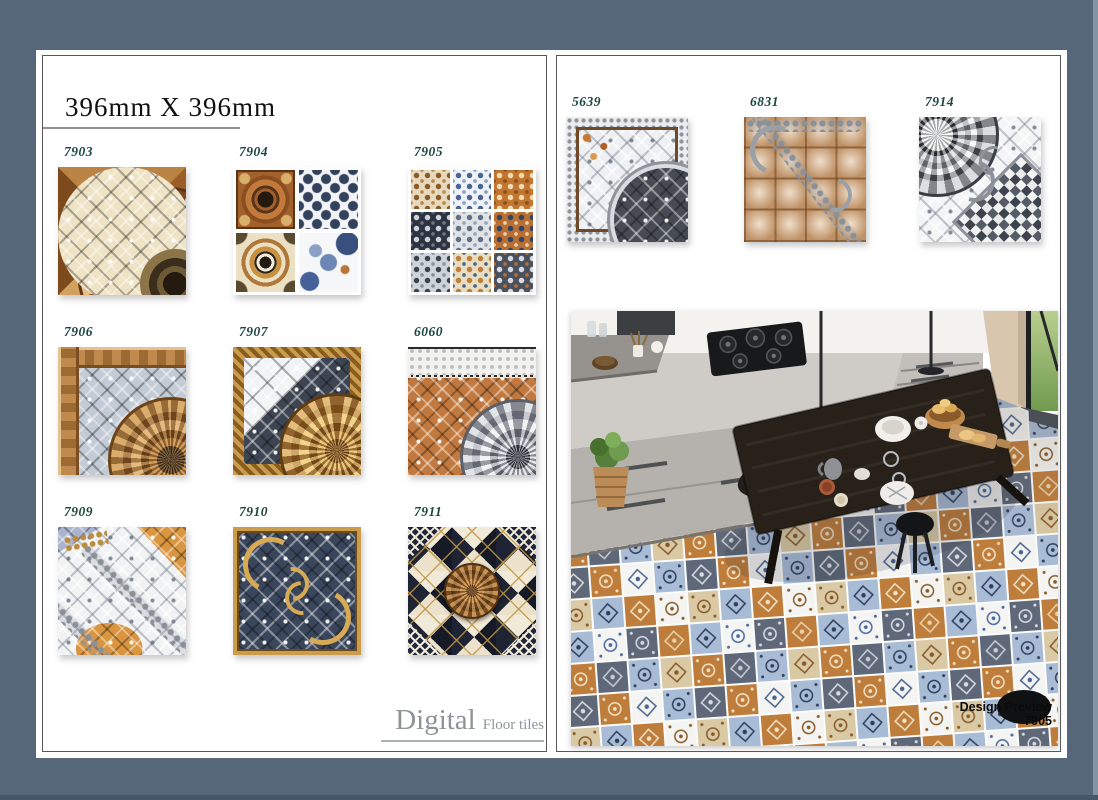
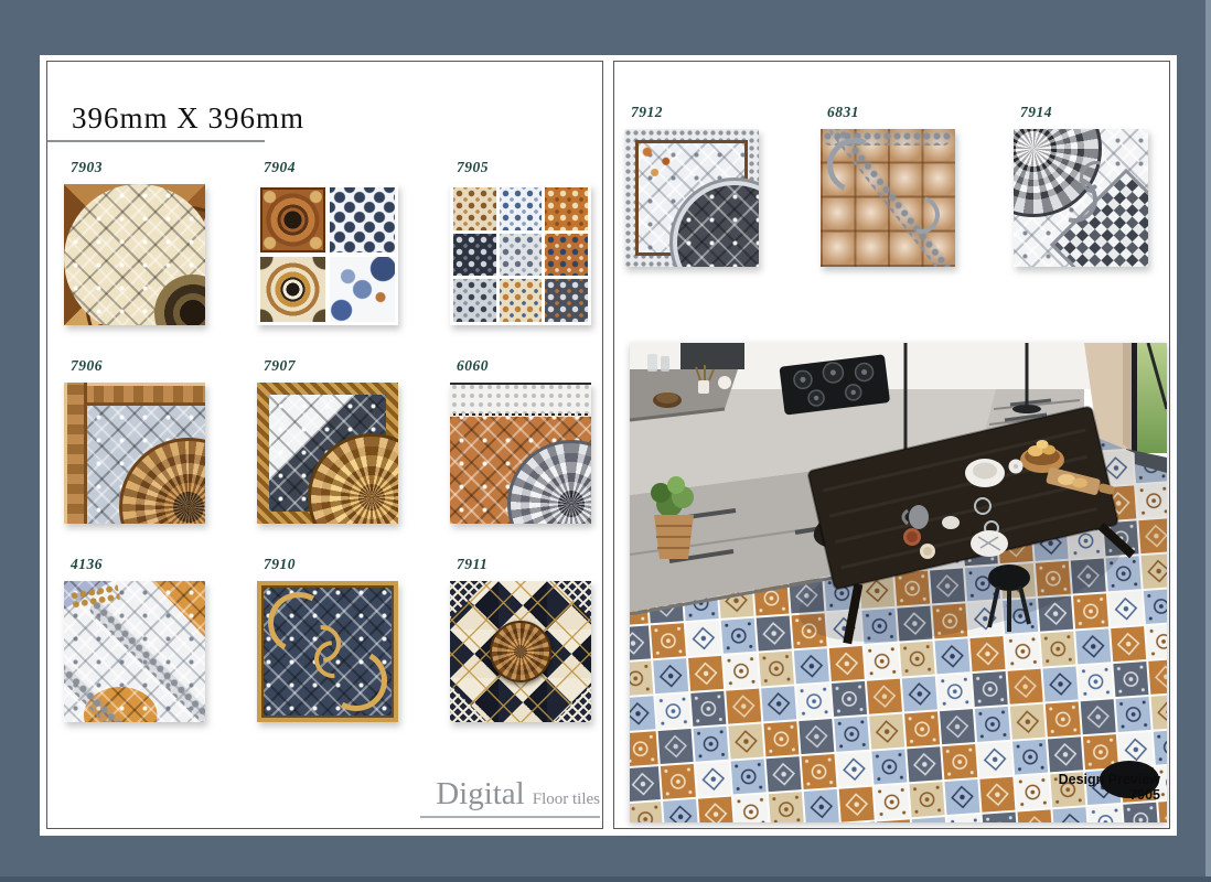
  396mm X 396mm
  7903
  7904
  7905
  7906
  7907
  6060
- 7909
+ 4136
  7910
  7911
  Digital
  Floor tiles
- 5639
+ 7912
  6831
  7914
  Design Preview
  7905
